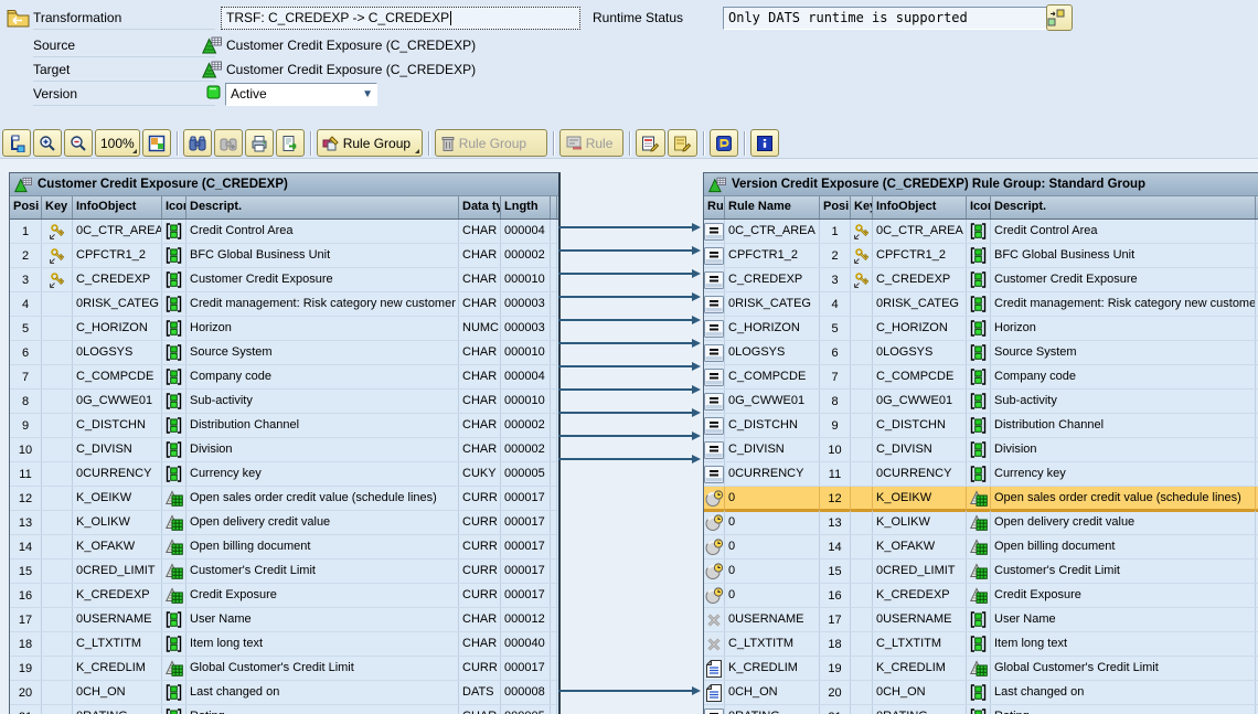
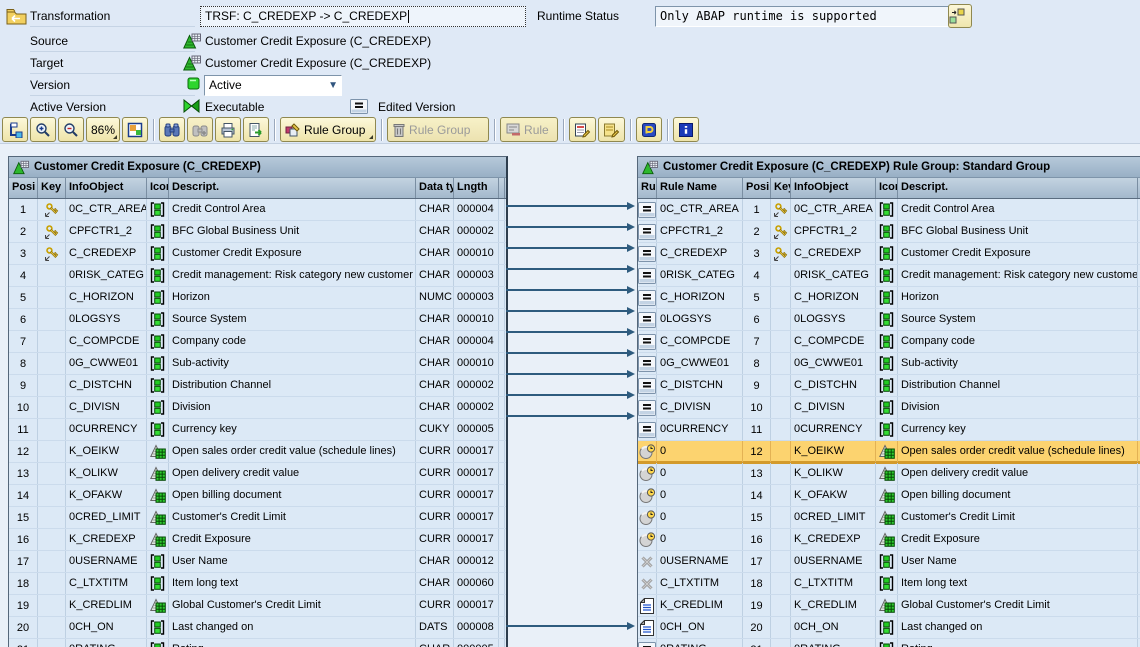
  Transformation
  TRSF: C_CREDEXP -> C_CREDEXP
  Runtime Status
- Only DATS runtime is supported
+ Only ABAP runtime is supported
  Source
  Customer Credit Exposure (C_CREDEXP)
  Target
  Customer Credit Exposure (C_CREDEXP)
  Version
  Active
  ▼
+ Active Version
+ Executable
+ Edited Version
- 100%
+ 86%
  Rule Group
  Rule Group
  Rule
  Customer Credit Exposure (C_CREDEXP)
  Posi
  Key
  InfoObject
  Ico
  Descript.
  Data ty
  Lngth
  1
  0C_CTR_AREA
  Credit Control Area
  CHAR
  000004
  2
  CPFCTR1_2
  BFC Global Business Unit
  CHAR
  000002
  3
  C_CREDEXP
  Customer Credit Exposure
  CHAR
  000010
  4
  0RISK_CATEG
  Credit management: Risk category new customer
  CHAR
  000003
  5
  C_HORIZON
  Horizon
  NUMC
  000003
  6
  0LOGSYS
  Source System
  CHAR
  000010
  7
  C_COMPCDE
  Company code
  CHAR
  000004
  8
  0G_CWWE01
  Sub-activity
  CHAR
  000010
  9
  C_DISTCHN
  Distribution Channel
  CHAR
  000002
  10
  C_DIVISN
  Division
  CHAR
  000002
  11
  0CURRENCY
  Currency key
  CUKY
  000005
  12
  K_OEIKW
  Open sales order credit value (schedule lines)
  CURR
  000017
  13
  K_OLIKW
  Open delivery credit value
  CURR
  000017
  14
  K_OFAKW
  Open billing document
  CURR
  000017
  15
  0CRED_LIMIT
  Customer's Credit Limit
  CURR
  000017
  16
  K_CREDEXP
  Credit Exposure
  CURR
  000017
  17
  0USERNAME
  User Name
  CHAR
  000012
  18
  C_LTXTITM
  Item long text
  CHAR
- 000040
+ 000060
  19
  K_CREDLIM
  Global Customer's Credit Limit
  CURR
  000017
  20
  0CH_ON
  Last changed on
  DATS
  000008
- Version Credit Exposure (C_CREDEXP) Rule Group: Standard Group
+ Customer Credit Exposure (C_CREDEXP) Rule Group: Standard Group
  Rule Name
  Posi
  InfoObject
  Ico
  Descript.
  0C_CTR_AREA
  1
  0C_CTR_AREA
  Credit Control Area
  CPFCTR1_2
  2
  CPFCTR1_2
  BFC Global Business Unit
  C_CREDEXP
  3
  C_CREDEXP
  Customer Credit Exposure
  0RISK_CATEG
  4
  0RISK_CATEG
  Credit management: Risk category new custome
  C_HORIZON
  5
  C_HORIZON
  Horizon
  0LOGSYS
  6
  0LOGSYS
  Source System
  C_COMPCDE
  7
  C_COMPCDE
  Company code
  0G_CWWE01
  8
  0G_CWWE01
  Sub-activity
  C_DISTCHN
  9
  C_DISTCHN
  Distribution Channel
  C_DIVISN
  10
  C_DIVISN
  Division
  0CURRENCY
  11
  0CURRENCY
  Currency key
  0
  12
  K_OEIKW
  Open sales order credit value (schedule lines)
  0
  13
  K_OLIKW
  Open delivery credit value
  0
  14
  K_OFAKW
  Open billing document
  0
  15
  0CRED_LIMIT
  Customer's Credit Limit
  0
  16
  K_CREDEXP
  Credit Exposure
  0USERNAME
  17
  0USERNAME
  User Name
  C_LTXTITM
  18
  C_LTXTITM
  Item long text
  K_CREDLIM
  19
  K_CREDLIM
  Global Customer's Credit Limit
  0CH_ON
  20
  0CH_ON
  Last changed on
